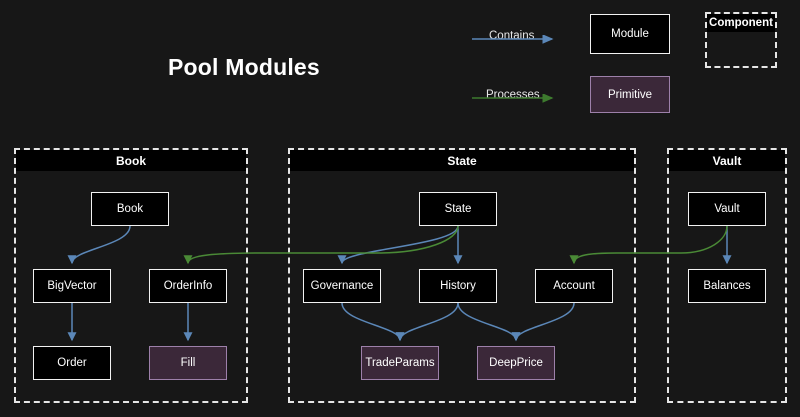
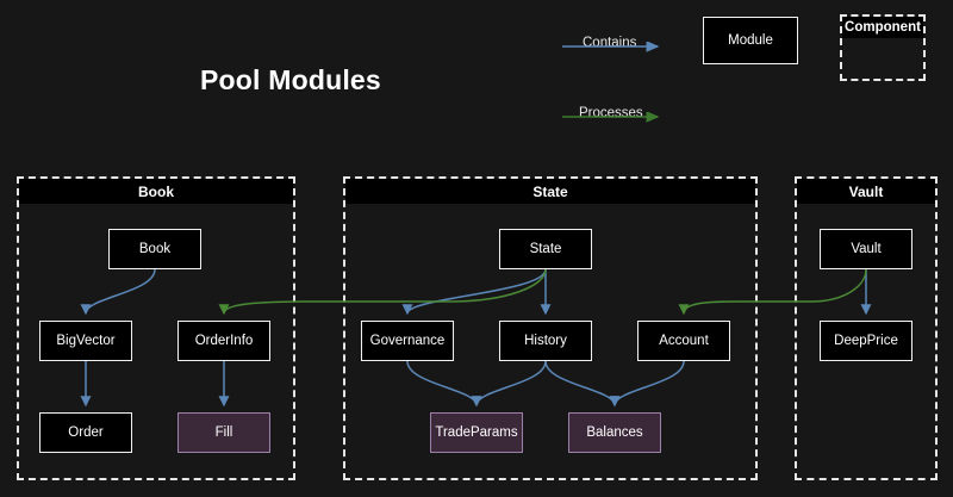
  Pool Modules
  Contains
  Processes
  Module
- Primitive
  Component
  Book
  State
  Vault
  Book
  BigVector
  OrderInfo
  Order
  Fill
  State
  Governance
  History
  Account
  TradeParams
- DeepPrice
+ Balances
  Vault
- Balances
+ DeepPrice
